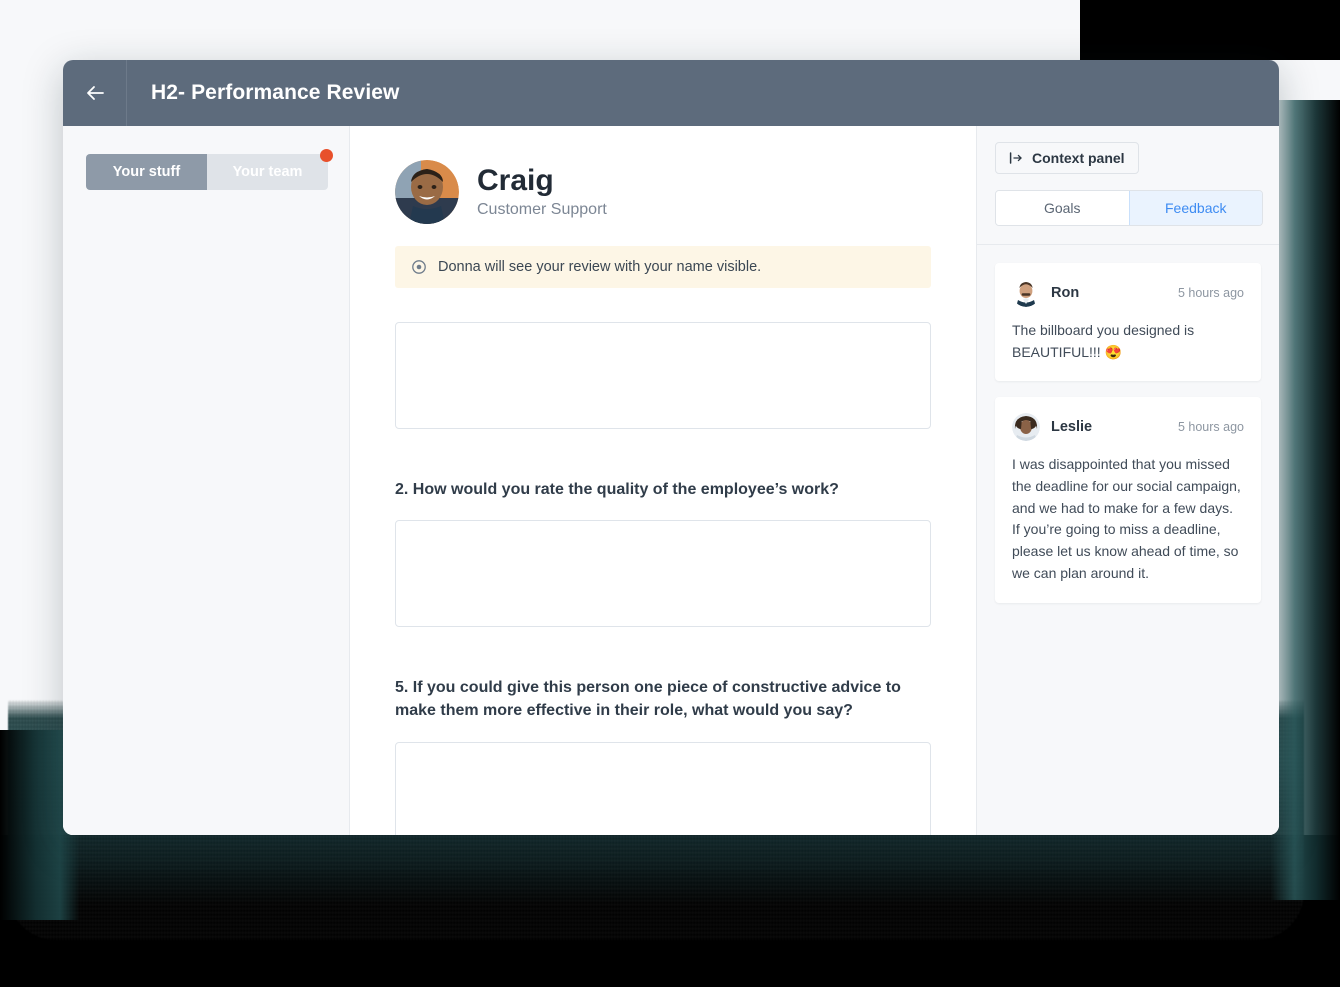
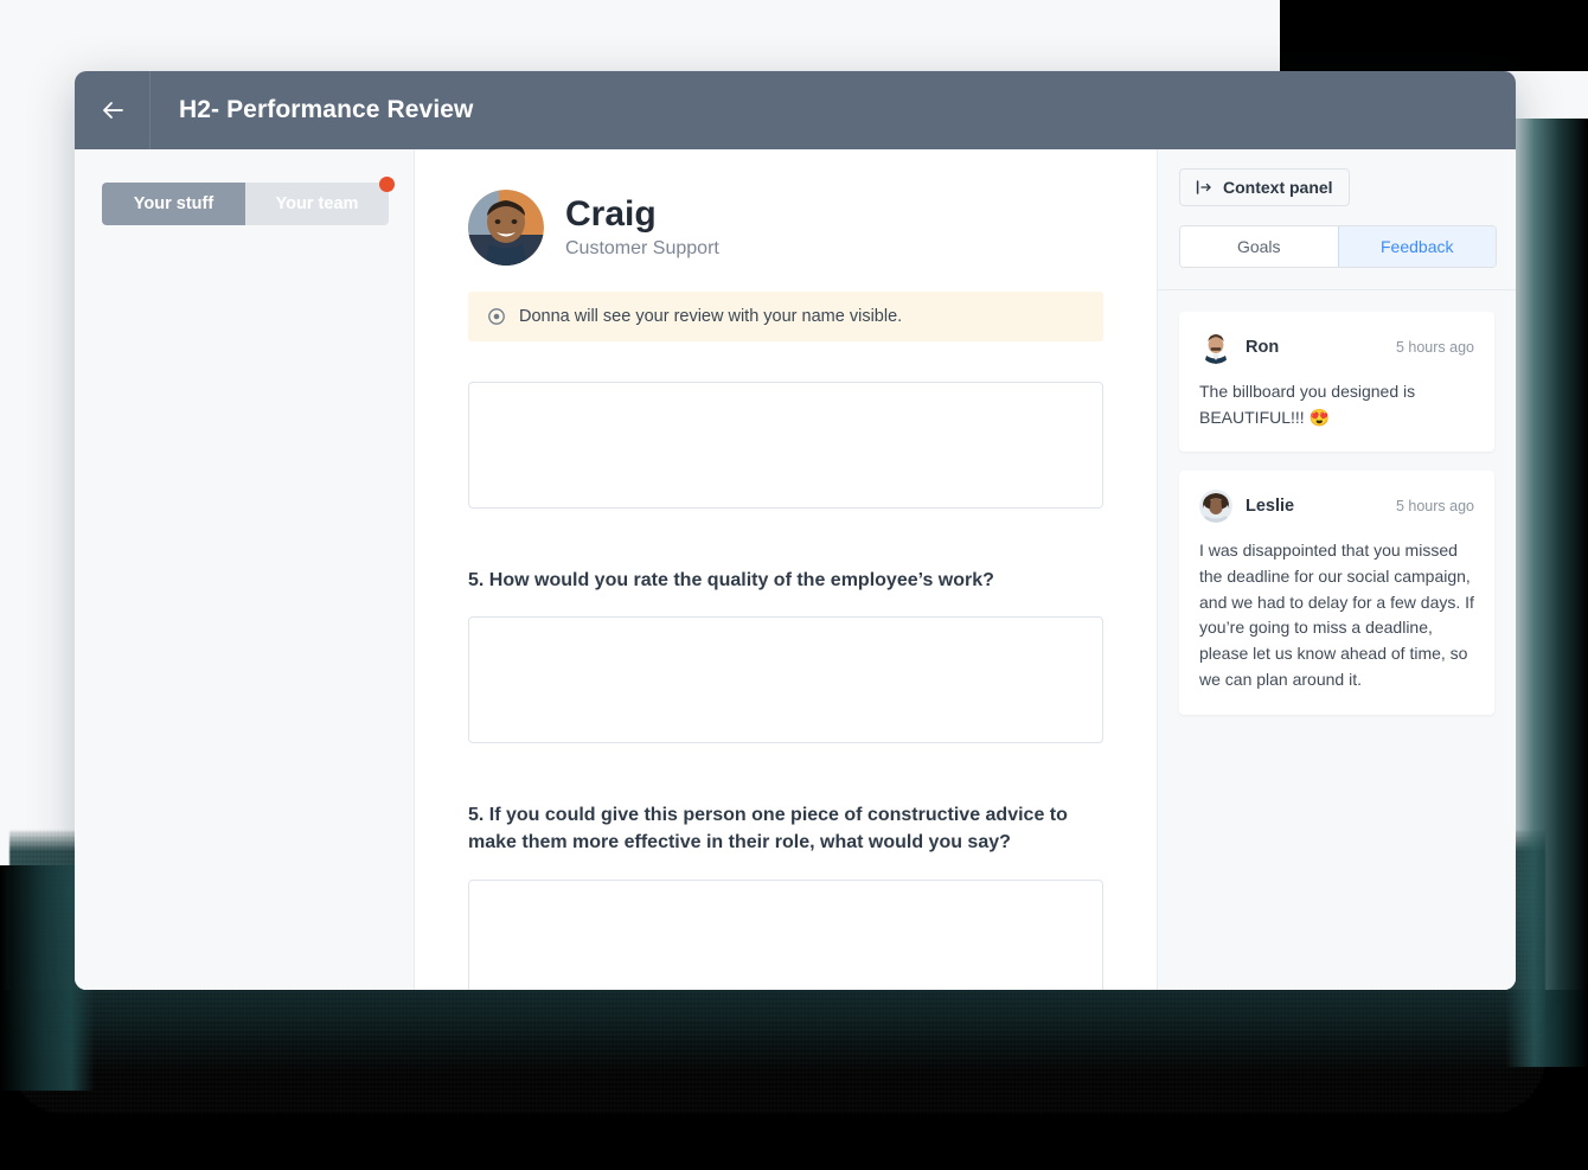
  H2- Performance Review
  Your stuff
  Your team
  Craig
  Customer Support
  Donna will see your review with your name visible.
- 2. How would you rate the quality of the employee’s work?
+ 5. How would you rate the quality of the employee’s work?
  5. If you could give this person one piece of constructive advice to make them more effective in their role, what would you say?
  Context panel
  Goals
  Feedback
  Ron
  5 hours ago
  The billboard you designed is BEAUTIFUL!!! 😍
  Leslie
  5 hours ago
- I was disappointed that you missed the deadline for our social campaign, and we had to make for a few days. If you’re going to miss a deadline, please let us know ahead of time, so we can plan around it.
+ I was disappointed that you missed the deadline for our social campaign, and we had to delay for a few days. If you’re going to miss a deadline, please let us know ahead of time, so we can plan around it.
